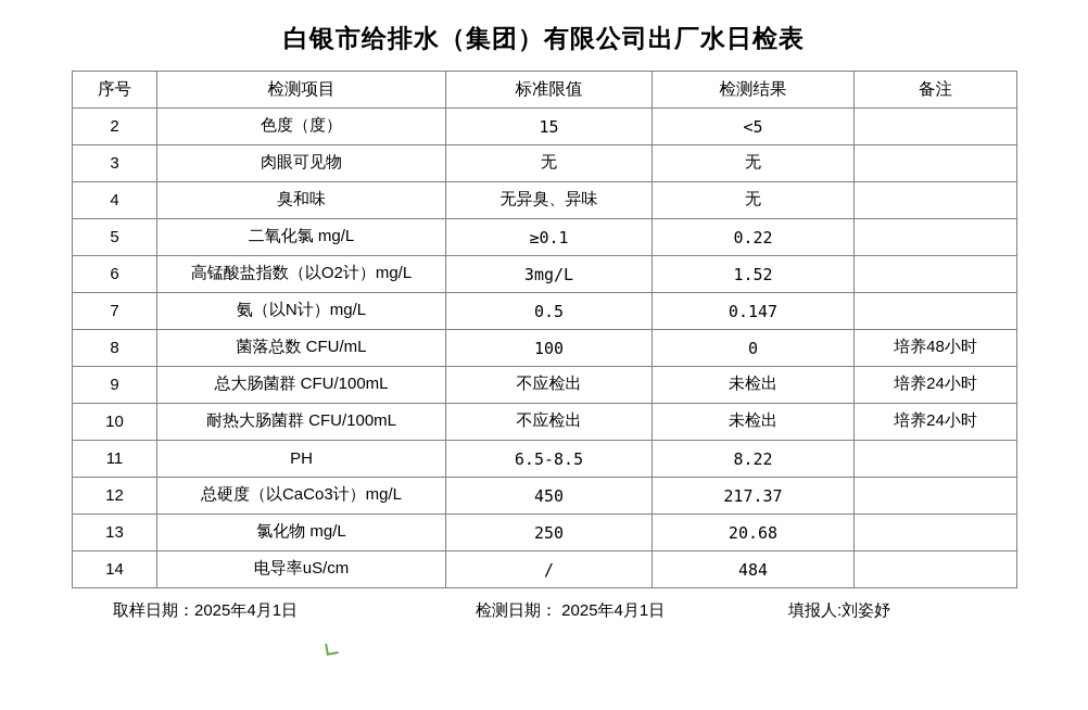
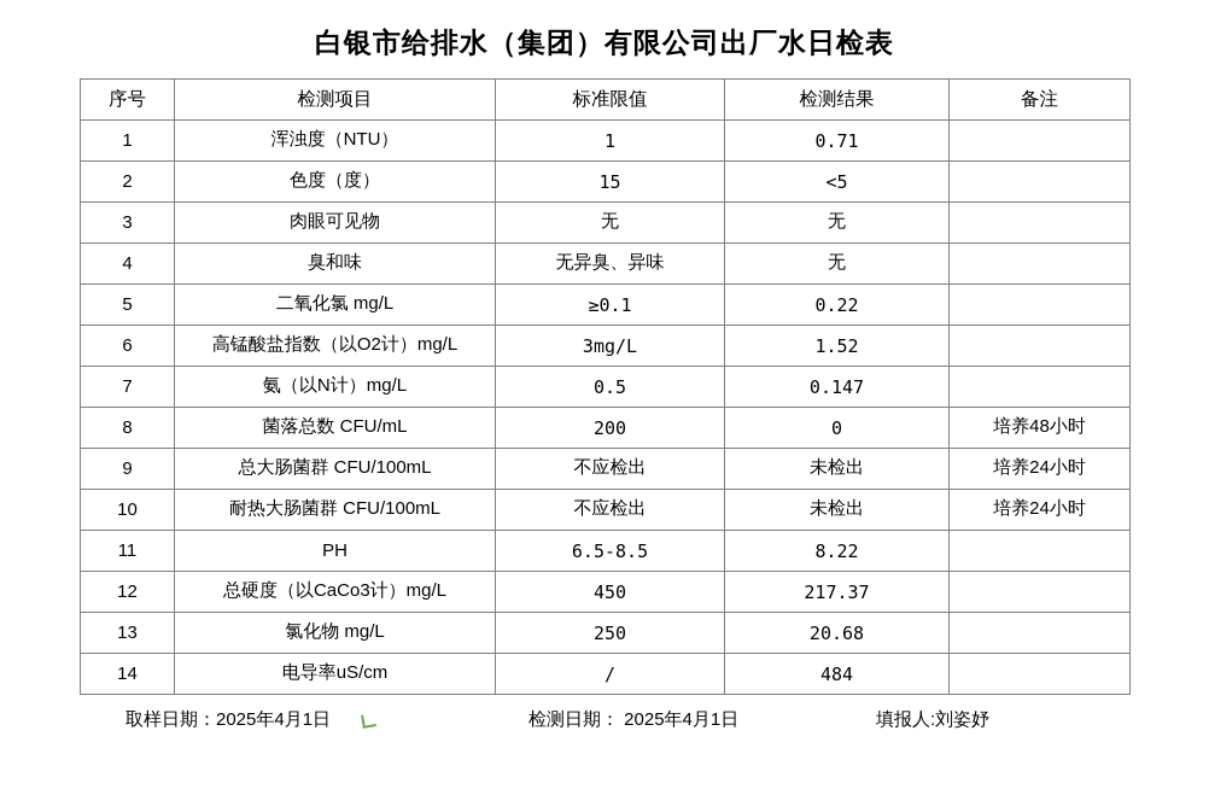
  白银市给排水（集团）有限公司出厂水日检表
  序号	检测项目	标准限值	检测结果	备注
+ 1	浑浊度（NTU）	1	0.71
  2	色度（度）	15	<5
  3	肉眼可见物	无	无
  4	臭和味	无异臭、异味	无
  5	二氧化氯 mg/L	≥0.1	0.22
  6	高锰酸盐指数（以O2计）mg/L	3mg/L	1.52
  7	氨（以N计）mg/L	0.5	0.147
- 8	菌落总数 CFU/mL	100	0	培养48小时
+ 8	菌落总数 CFU/mL	200	0	培养48小时
  9	总大肠菌群 CFU/100mL	不应检出	未检出	培养24小时
  10	耐热大肠菌群 CFU/100mL	不应检出	未检出	培养24小时
  11	PH	6.5-8.5	8.22
  12	总硬度（以CaCo3计）mg/L	450	217.37
  13	氯化物 mg/L	250	20.68
  14	电导率uS/cm	/	484
  取样日期：2025年4月1日
  检测日期： 2025年4月1日
  填报人:刘姿妤
